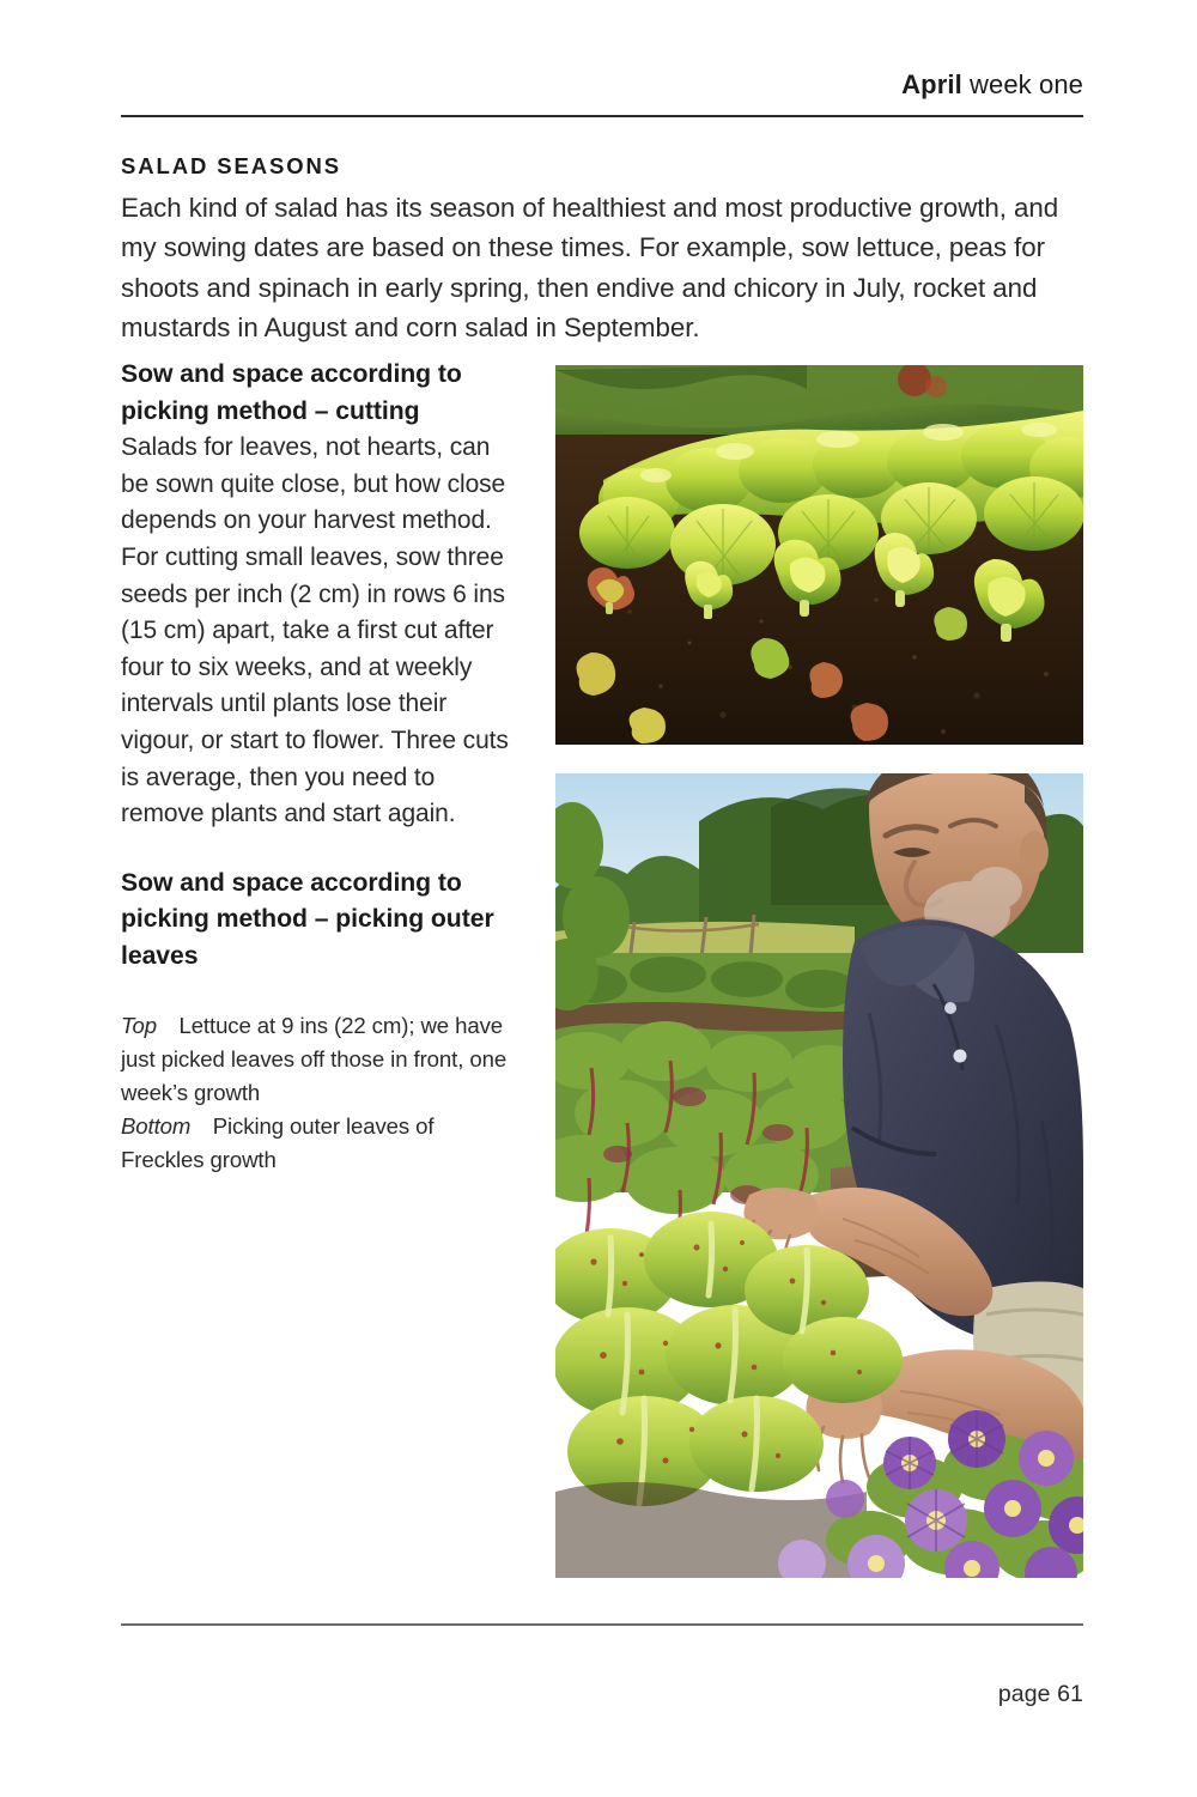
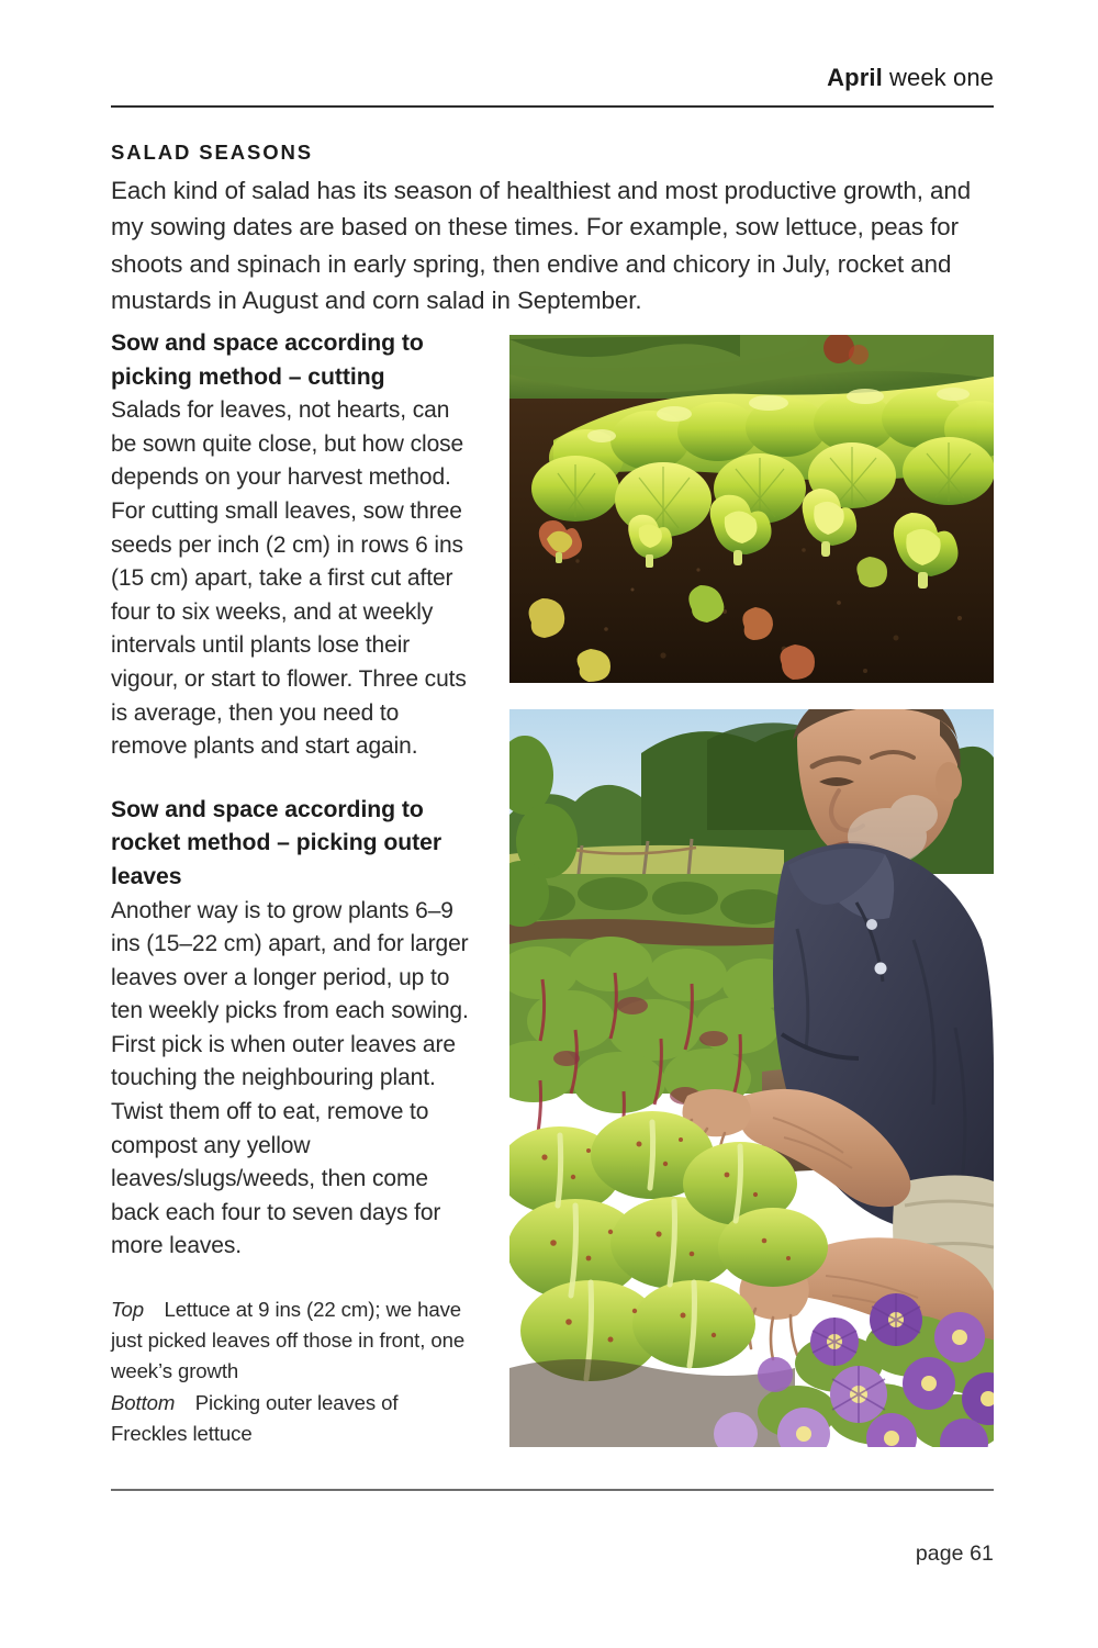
  April week one
  SALAD SEASONS
  Each kind of salad has its season of healthiest and most productive growth, and my sowing dates are based on these times. For example, sow lettuce, peas for shoots and spinach in early spring, then endive and chicory in July, rocket and mustards in August and corn salad in September.
  Sow and space according to picking method – cutting
  Salads for leaves, not hearts, can be sown quite close, but how close depends on your harvest method. For cutting small leaves, sow three seeds per inch (2 cm) in rows 6 ins (15 cm) apart, take a first cut after four to six weeks, and at weekly intervals until plants lose their vigour, or start to flower. Three cuts is average, then you need to remove plants and start again.
- Sow and space according to picking method – picking outer leaves
+ Sow and space according to rocket method – picking outer leaves
+ Another way is to grow plants 6–9 ins (15–22 cm) apart, and for larger leaves over a longer period, up to ten weekly picks from each sowing. First pick is when outer leaves are touching the neighbouring plant. Twist them off to eat, remove to compost any yellow leaves/slugs/weeds, then come back each four to seven days for more leaves.
  Top Lettuce at 9 ins (22 cm); we have just picked leaves off those in front, one week’s growth
- Bottom Picking outer leaves of Freckles growth
+ Bottom Picking outer leaves of Freckles lettuce
  page 61
